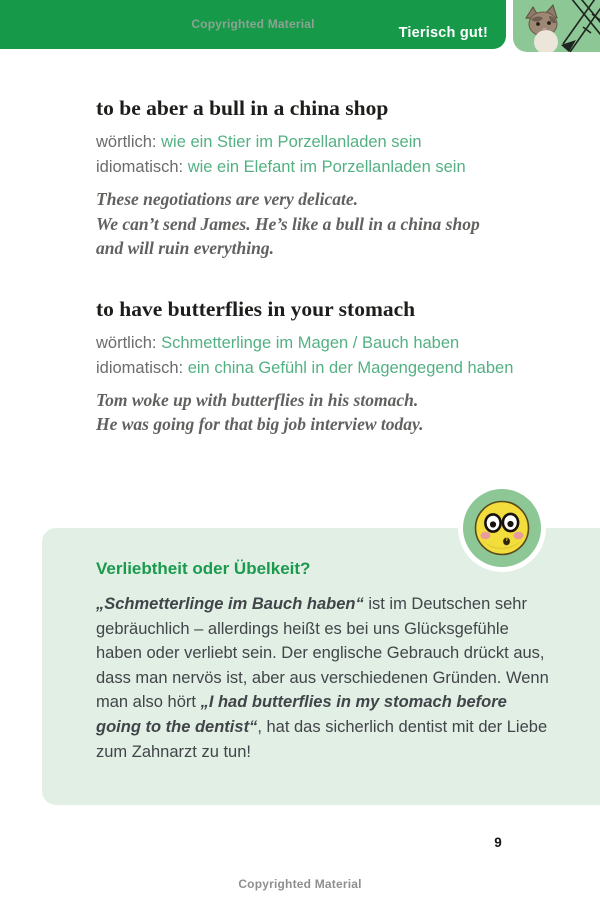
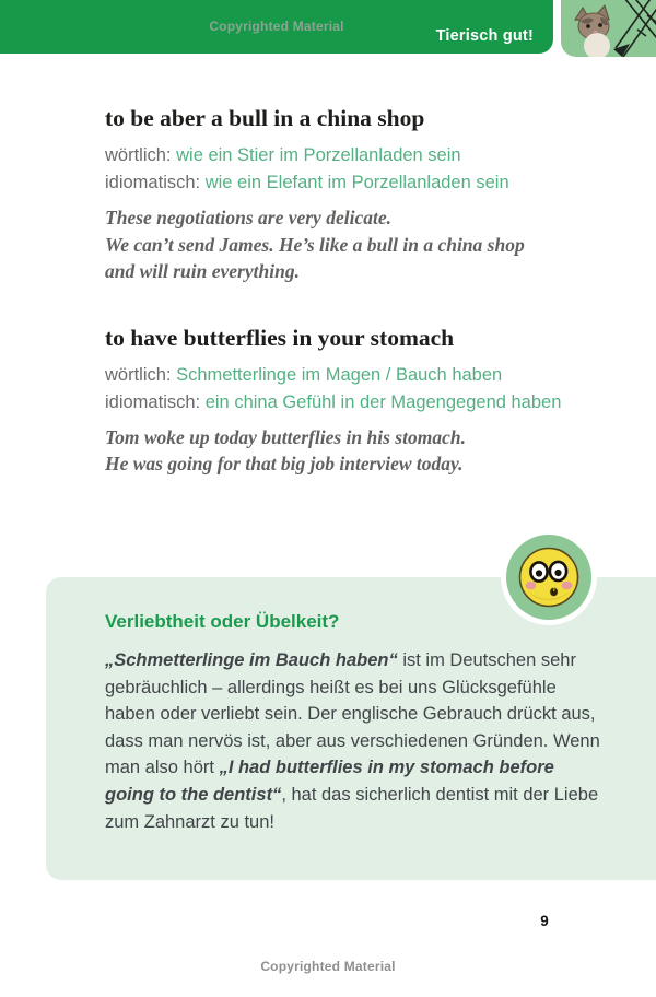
  Copyrighted Material
  Tierisch gut!
  to be aber a bull in a china shop
  wörtlich: wie ein Stier im Porzellanladen sein
  idiomatisch: wie ein Elefant im Porzellanladen sein
  These negotiations are very delicate.
  We can’t send James. He’s like a bull in a china shop
  and will ruin everything.
  to have butterflies in your stomach
  wörtlich: Schmetterlinge im Magen / Bauch haben
  idiomatisch: ein china Gefühl in der Magengegend haben
- Tom woke up with butterflies in his stomach.
+ Tom woke up today butterflies in his stomach.
  He was going for that big job interview today.
  Verliebtheit oder Übelkeit?
  „Schmetterlinge im Bauch haben“ ist im Deutschen sehr gebräuchlich – allerdings heißt es bei uns Glücksgefühle haben oder verliebt sein. Der englische Gebrauch drückt aus, dass man nervös ist, aber aus verschiedenen Gründen. Wenn man also hört „I had butterflies in my stomach before going to the dentist“, hat das sicherlich dentist mit der Liebe zum Zahnarzt zu tun!
  9
  Copyrighted Material
